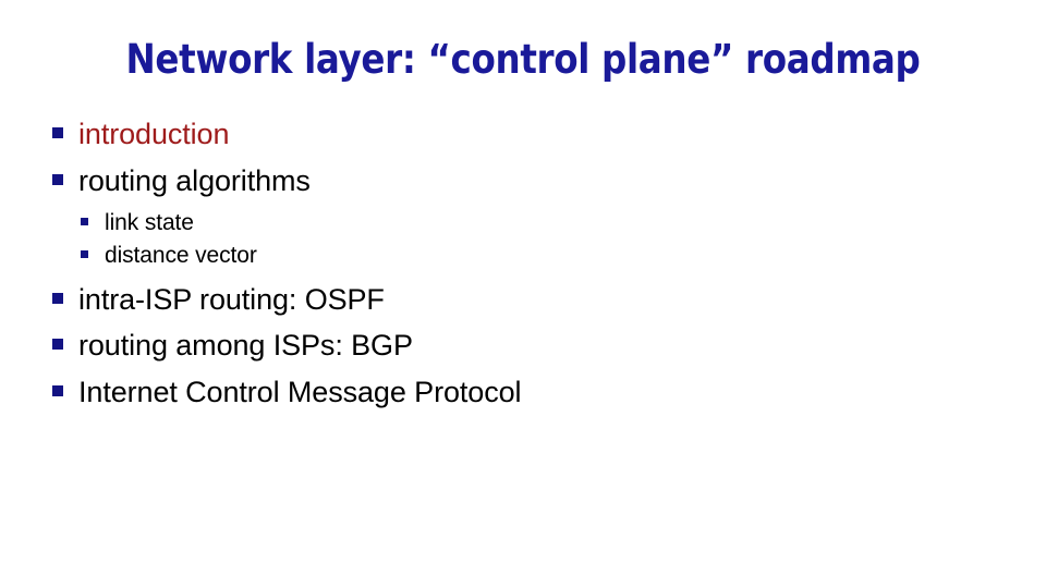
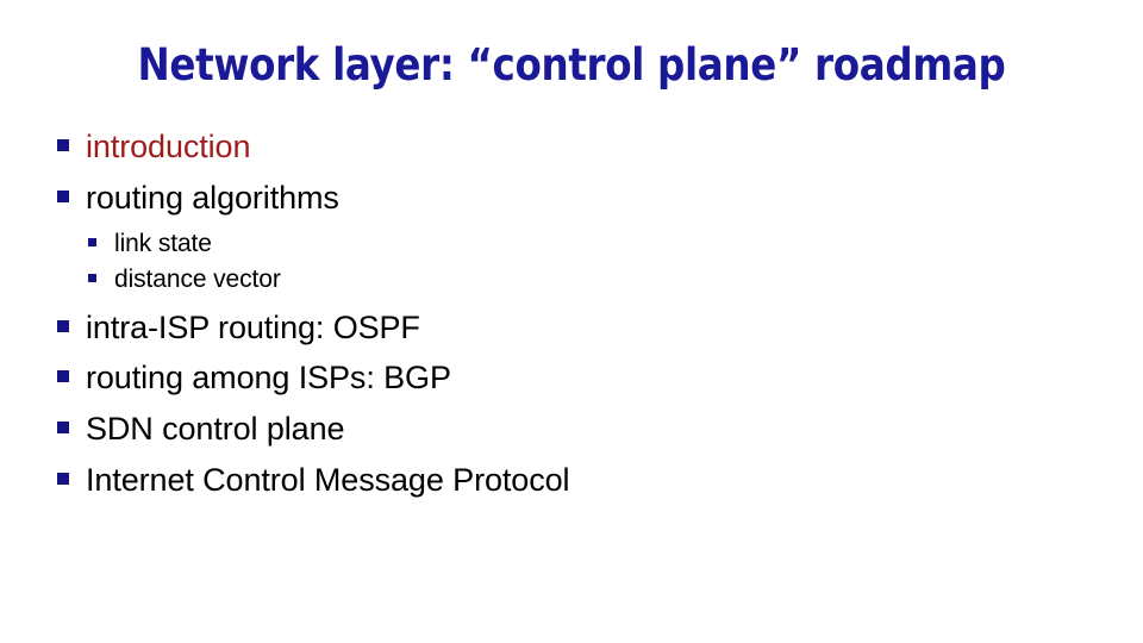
  Network layer: “control plane” roadmap
  introduction
  routing algorithms
  link state
  distance vector
  intra-ISP routing: OSPF
  routing among ISPs: BGP
+ SDN control plane
  Internet Control Message Protocol
